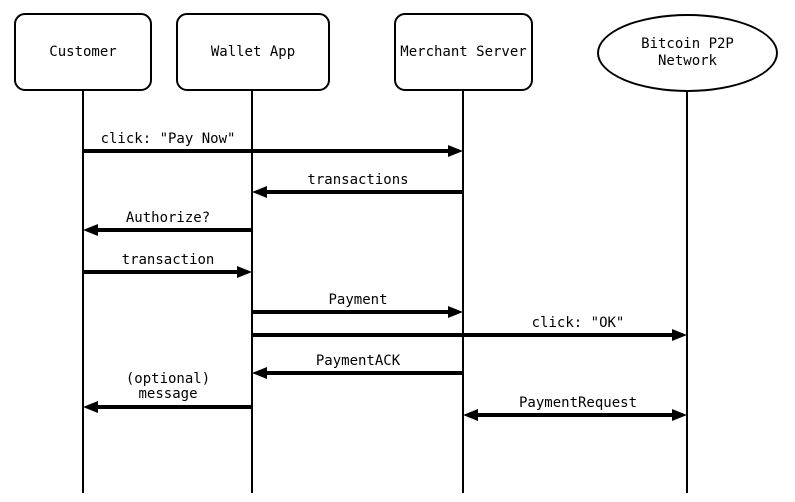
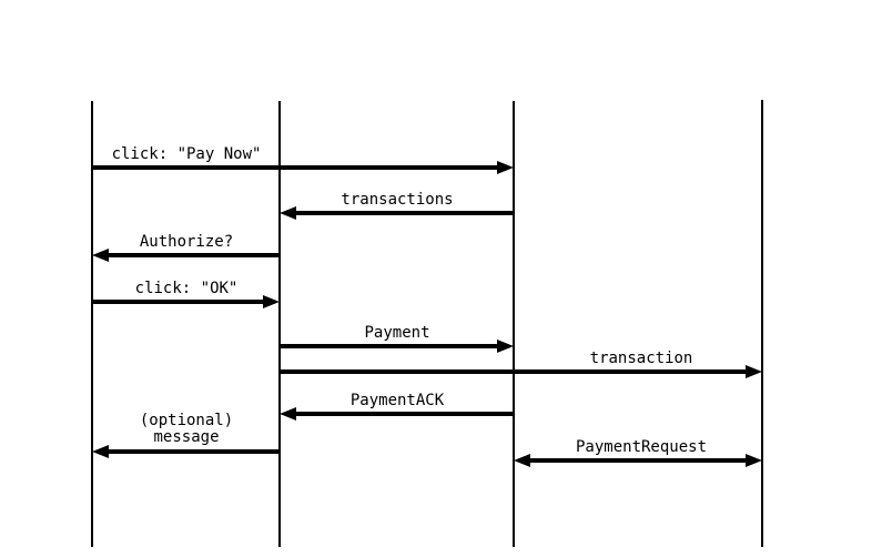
- Customer
- Wallet App
- Merchant Server
- Bitcoin P2P
- Network
  click: "Pay Now"
  transactions
  Authorize?
- transaction
+ click: "OK"
  Payment
- click: "OK"
+ transaction
  PaymentACK
  (optional)
  message
  PaymentRequest
